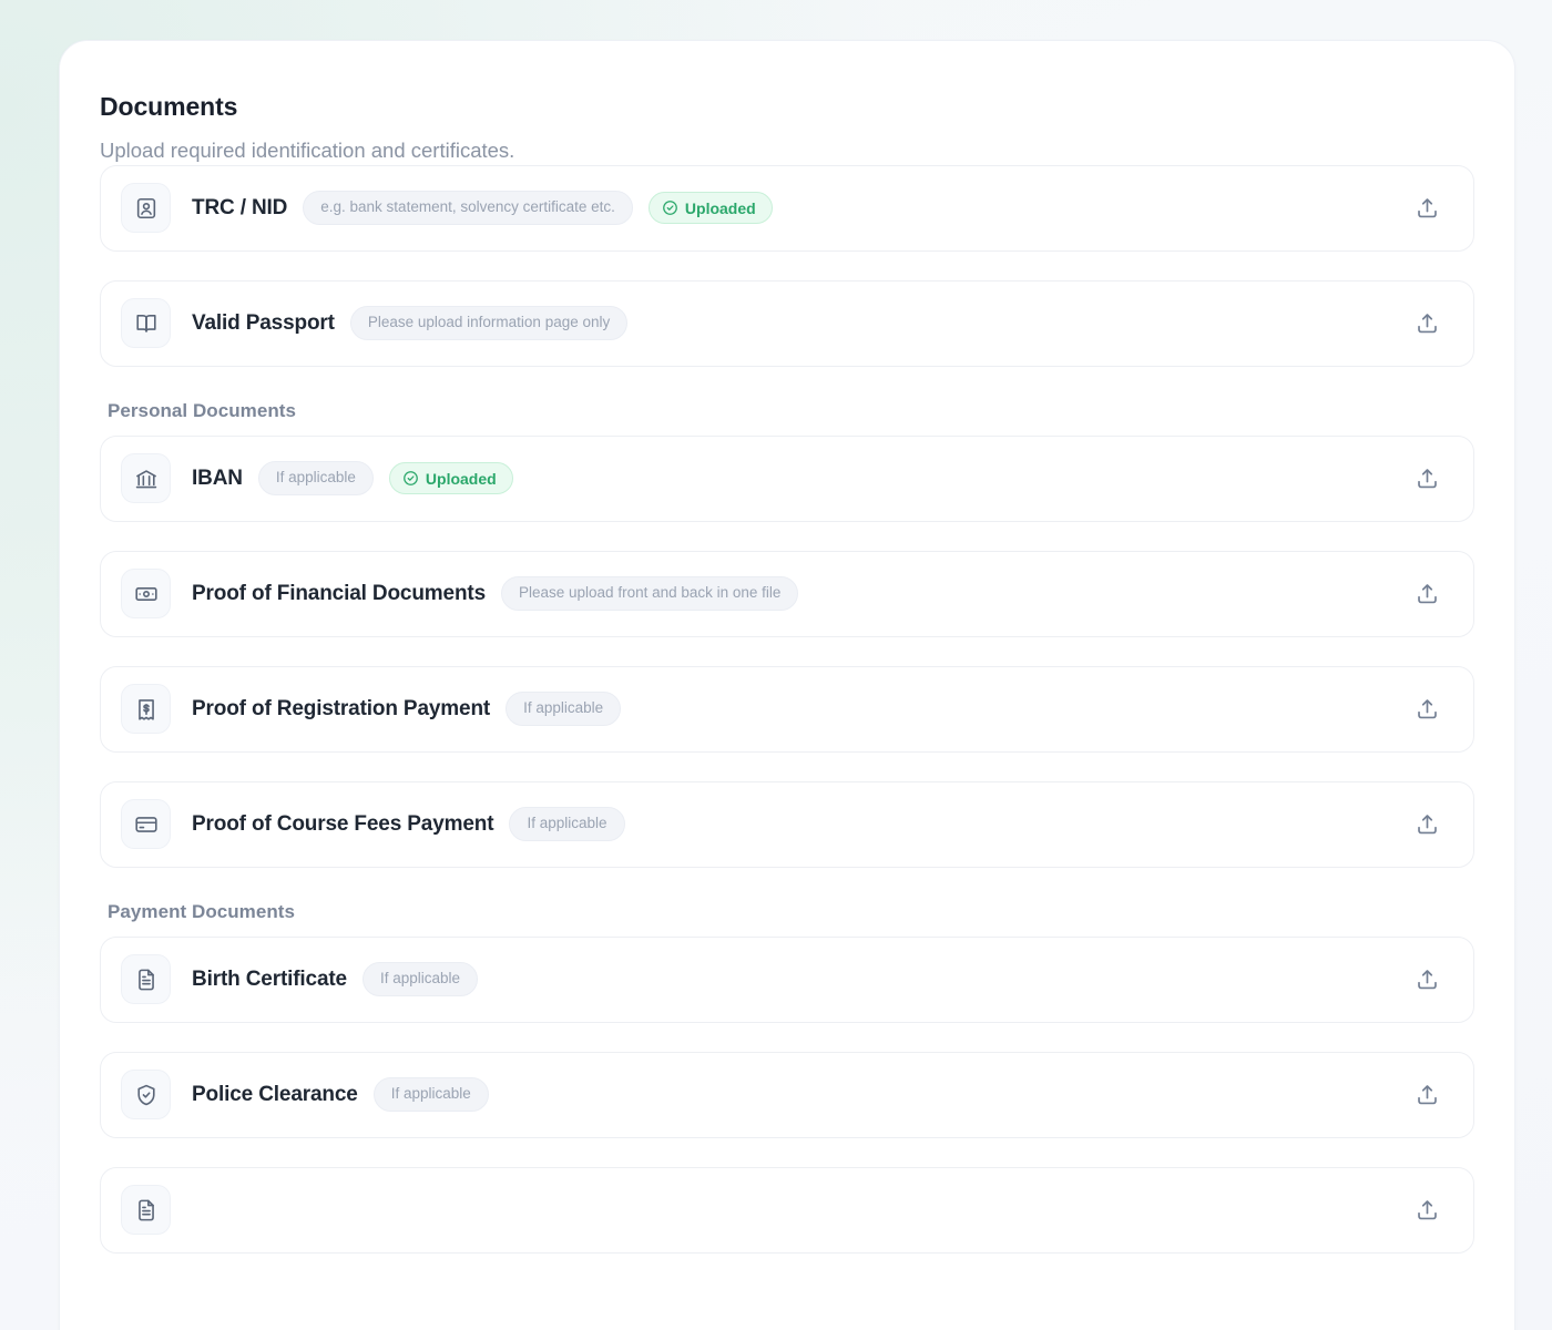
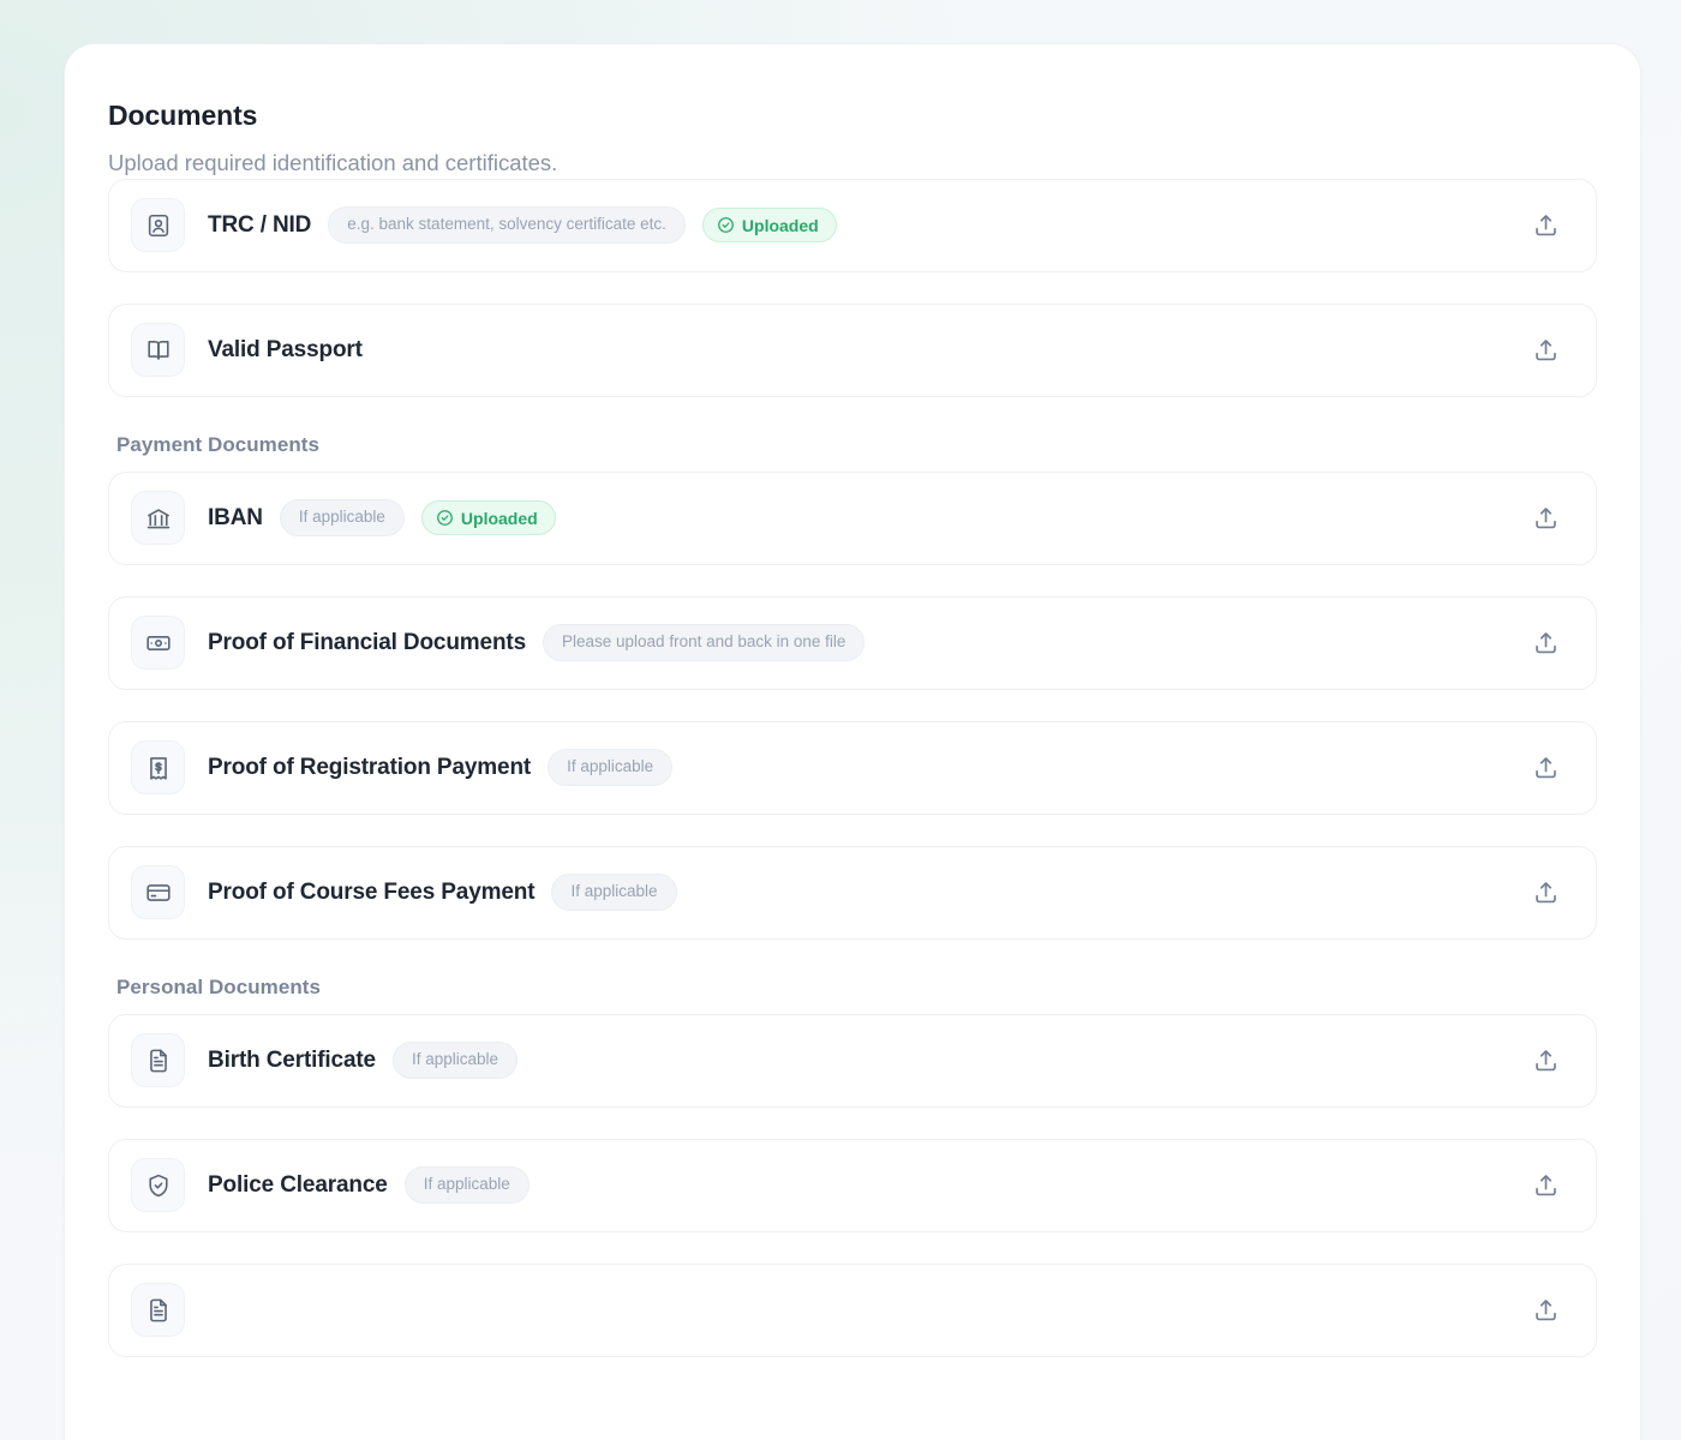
  Documents
  Upload required identification and certificates.
  TRC / NID
  e.g. bank statement, solvency certificate etc.
  Uploaded
  Valid Passport
- Please upload information page only
- Personal Documents
+ Payment Documents
  IBAN
  If applicable
  Uploaded
  Proof of Financial Documents
  Please upload front and back in one file
  Proof of Registration Payment
  If applicable
  Proof of Course Fees Payment
  If applicable
- Payment Documents
+ Personal Documents
  Birth Certificate
  If applicable
  Police Clearance
  If applicable
